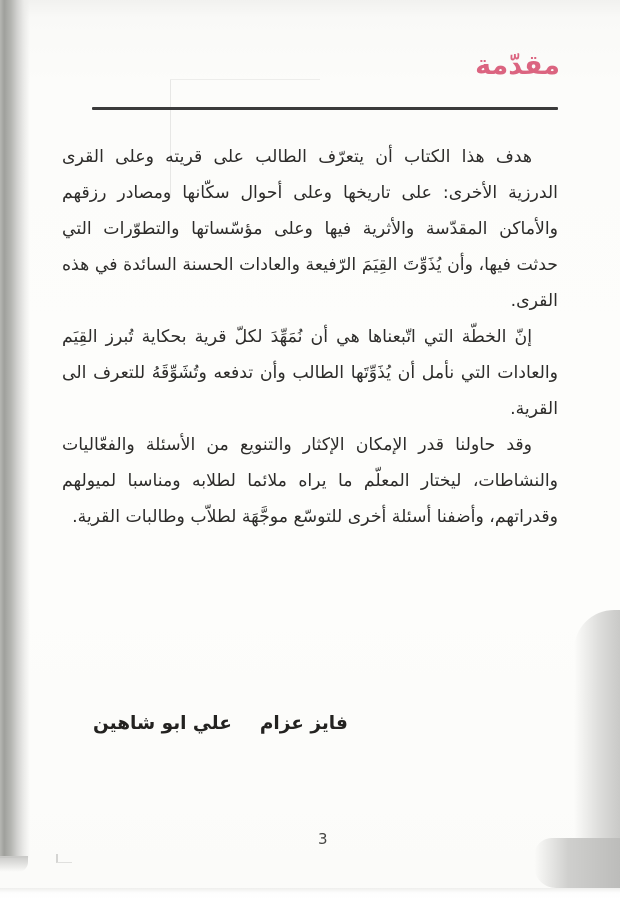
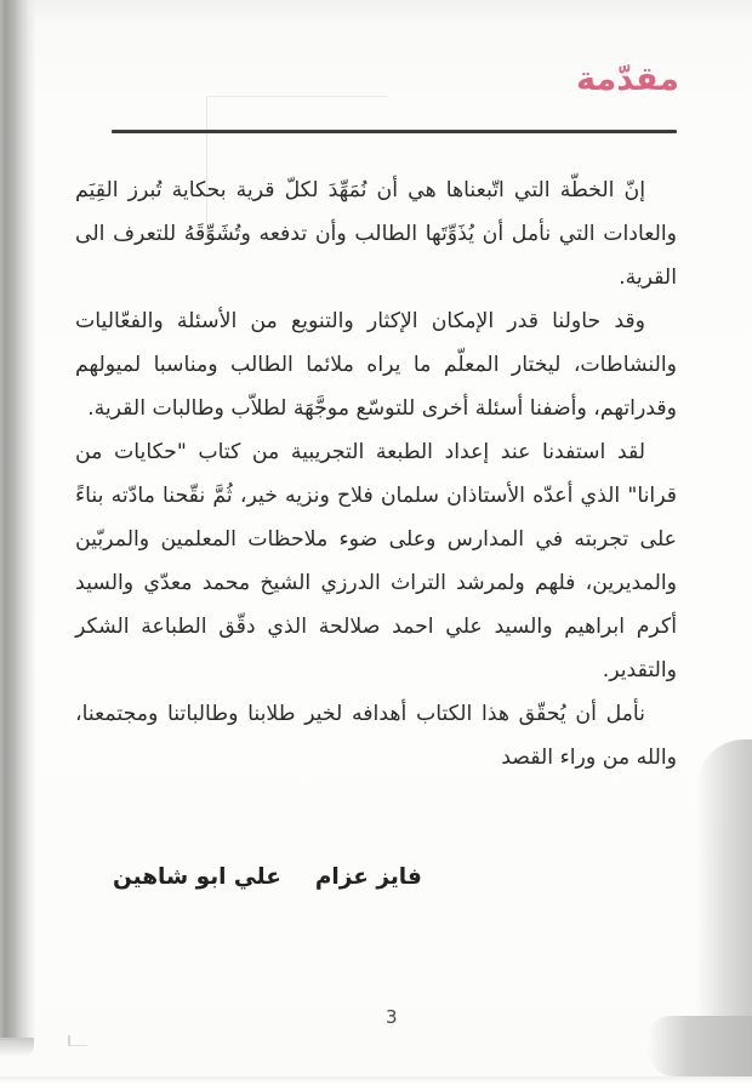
  مقدّمة
- هدف هذا الكتاب أن يتعرّف الطالب على قريته وعلى القرى الدرزية الأخرى: على تاريخها وعلى أحوال سكّانها ومصادر رزقهم والأماكن المقدّسة والأثرية فيها وعلى مؤسّساتها والتطوّرات التي حدثت فيها، وأن يُذَوِّتَ القِيَمَ الرّفيعة والعادات الحسنة السائدة في هذه القرى.
  إنّ الخطّة التي اتّبعناها هي أن نُمَهِّدَ لكلّ قرية بحكاية تُبرز القِيَم والعادات التي نأمل أن يُذَوِّتَها الطالب وأن تدفعه وتُشَوِّقَهُ للتعرف الى القرية.
- وقد حاولنا قدر الإمكان الإكثار والتنويع من الأسئلة والفعّاليات والنشاطات، ليختار المعلّم ما يراه ملائما لطلابه ومناسبا لميولهم وقدراتهم، وأضفنا أسئلة أخرى للتوسّع موجَّهَة لطلاّب وطالبات القرية.
+ وقد حاولنا قدر الإمكان الإكثار والتنويع من الأسئلة والفعّاليات والنشاطات، ليختار المعلّم ما يراه ملائما الطالب ومناسبا لميولهم وقدراتهم، وأضفنا أسئلة أخرى للتوسّع موجَّهَة لطلاّب وطالبات القرية.
+ لقد استفدنا عند إعداد الطبعة التجريبية من كتاب "حكايات من قرانا" الذي أعدّه الأستاذان سلمان فلاح ونزيه خير، ثُمَّ نقّحنا مادّته بناءً على تجربته في المدارس وعلى ضوء ملاحظات المعلمين والمربّين والمديرين، فلهم ولمرشد التراث الدرزي الشيخ محمد معدّي والسيد أكرم ابراهيم والسيد علي احمد صلالحة الذي دقّق الطباعة الشكر والتقدير.
+ نأمل أن يُحقّق هذا الكتاب أهدافه لخير طلابنا وطالباتنا ومجتمعنا، والله من وراء القصد
  فايز عزام
  علي ابو شاهين
  3
